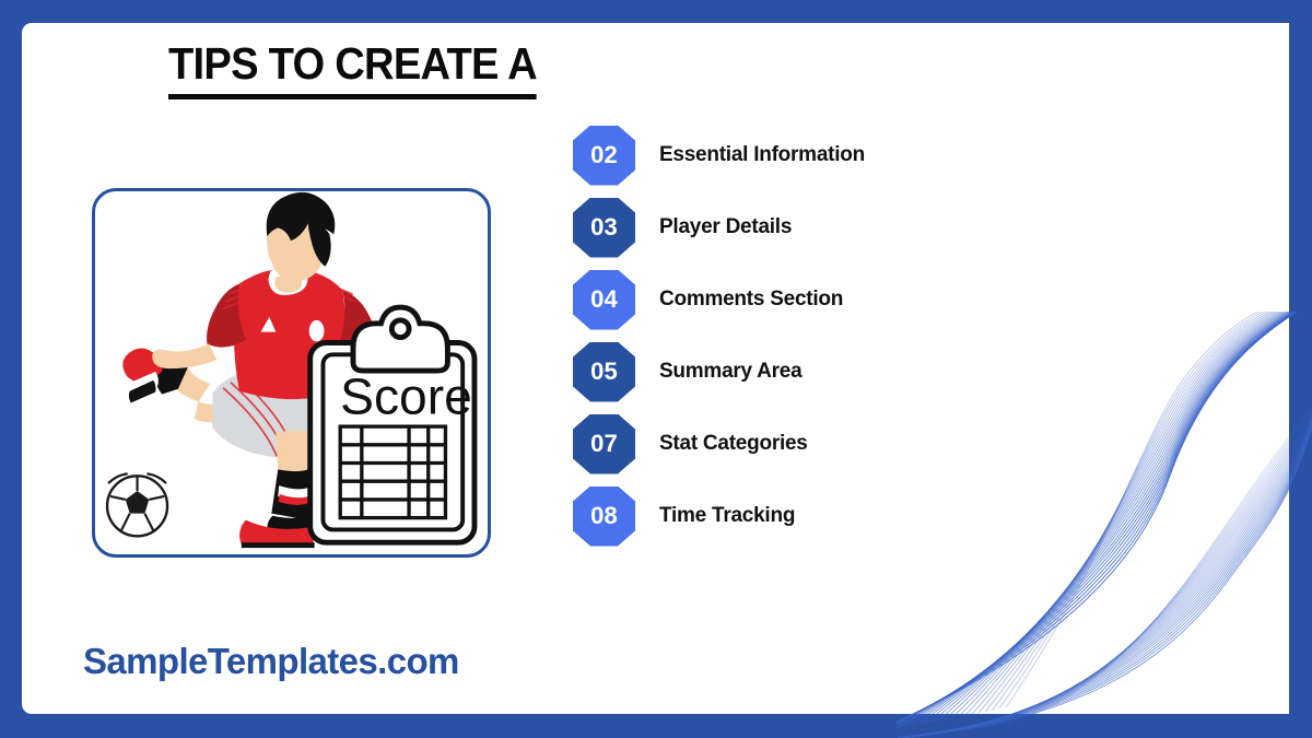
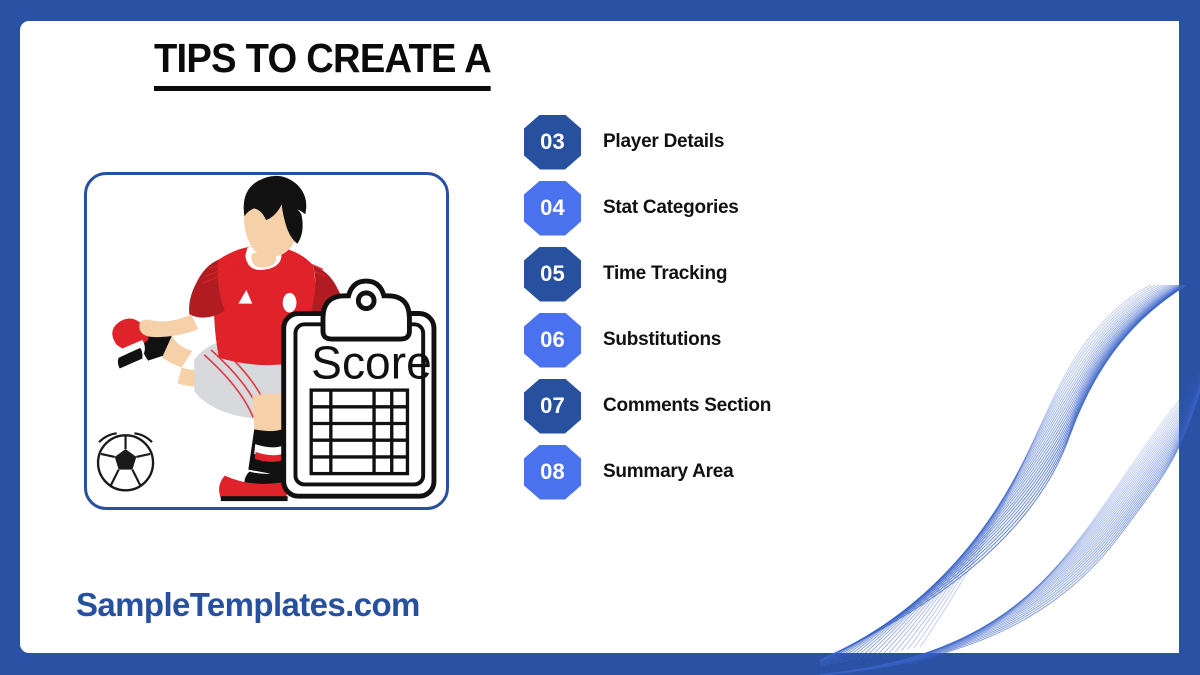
  TIPS TO CREATE A
  Score
  SampleTemplates.com
- 02
- Essential Information
  03
  Player Details
  04
- Comments Section
+ Stat Categories
  05
- Summary Area
+ Time Tracking
+ 06
+ Substitutions
  07
- Stat Categories
+ Comments Section
  08
- Time Tracking
+ Summary Area
